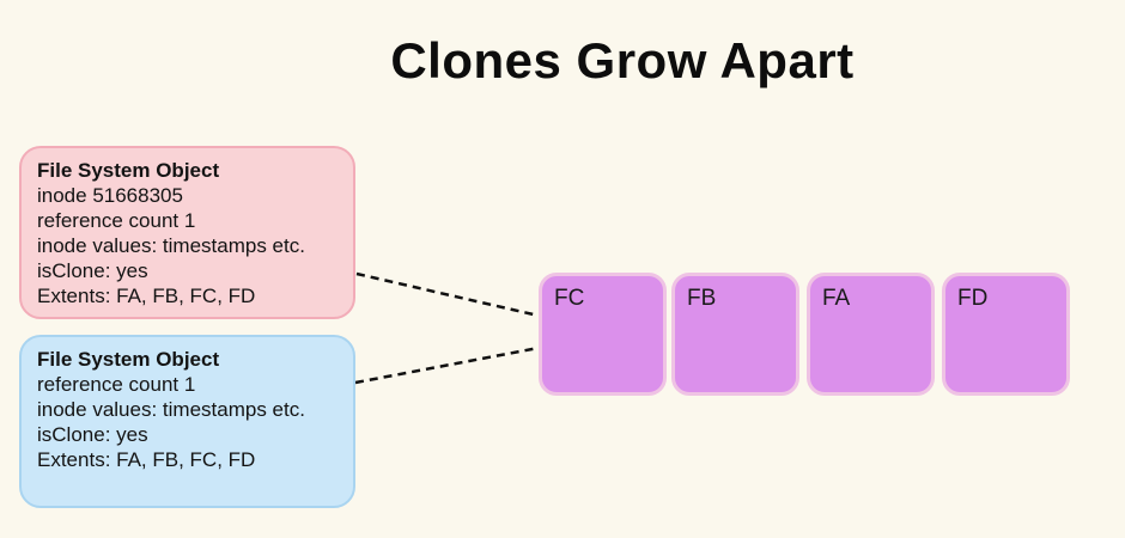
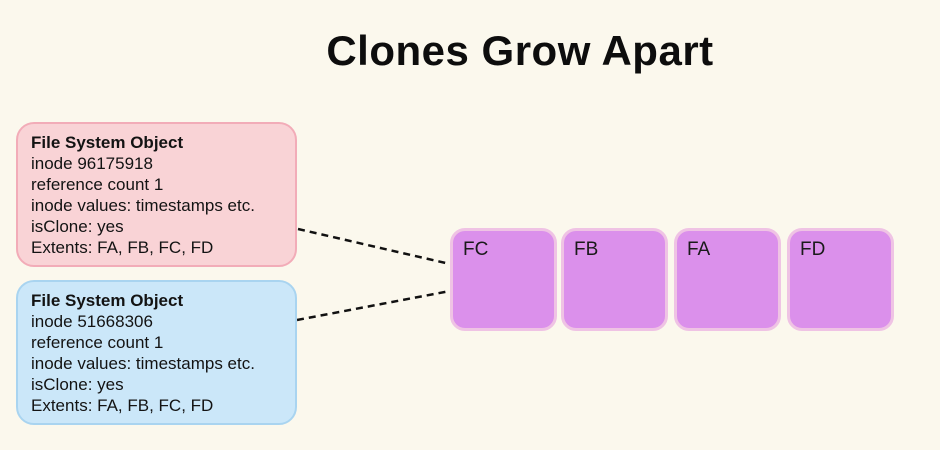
  Clones Grow Apart
  File System Object
- inode 51668305
+ inode 96175918
  reference count 1
  inode values: timestamps etc.
  isClone: yes
  Extents: FA, FB, FC, FD
  File System Object
+ inode 51668306
  reference count 1
  inode values: timestamps etc.
  isClone: yes
  Extents: FA, FB, FC, FD
  FC
  FB
  FA
  FD
